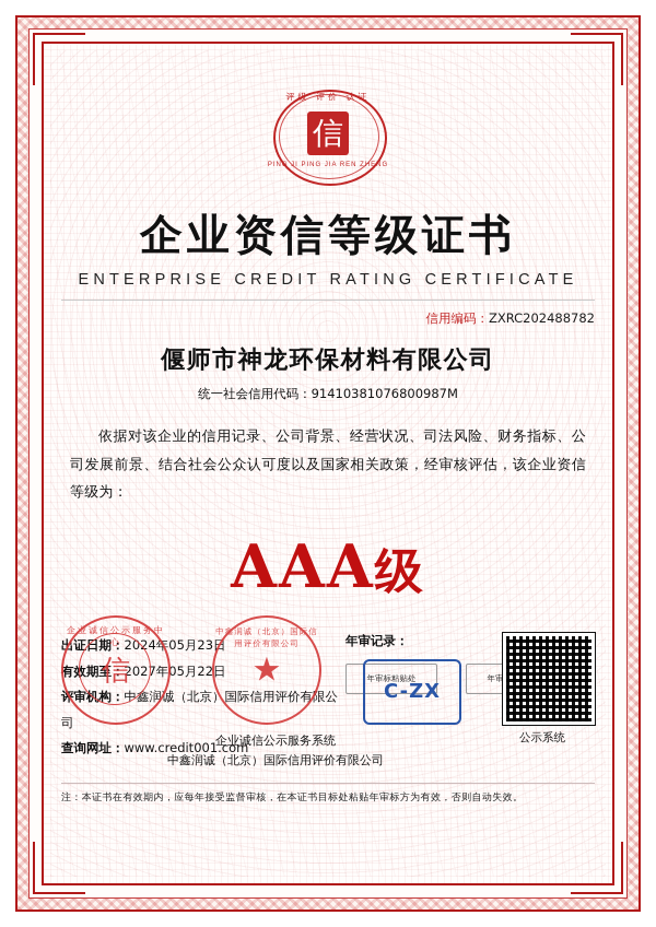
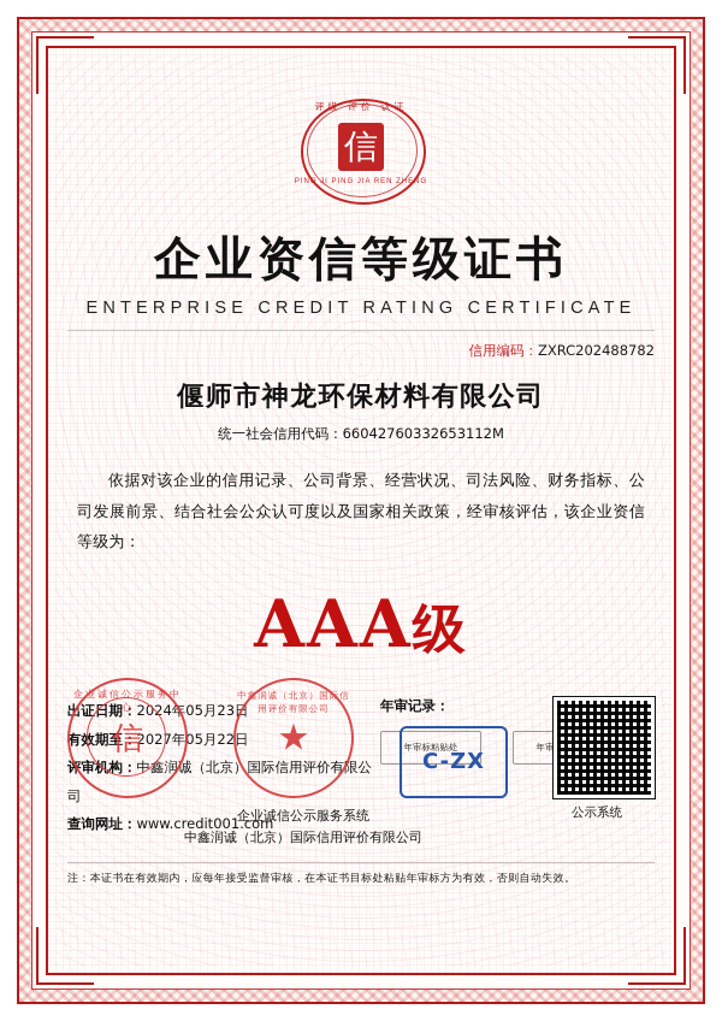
  评级 评价 认证
  信
  企业资信等级证书
  ENTERPRISE CREDIT RATING CERTIFICATE
  信用编码：ZXRC202488782
  偃师市神龙环保材料有限公司
- 统一社会信用代码：91410381076800987M
+ 统一社会信用代码：66042760332653112M
  依据对该企业的信用记录、公司背景、经营状况、司法风险、财务指标、公司发展前景、结合社会公众认可度以及国家相关政策，经审核评估，该企业资信等级为：
  AAA级
  出证日期：2024年05月23日
  有效期至：2027年05月22日
  评审机构：中鑫润诚（北京）国际信用评价有限公司
  查询网址：www.credit001.com
  年审记录：
  年审标粘贴处
  企业诚信公示服务中心
  信
  中鑫润诚（北京）国际信用评价有限公司
  ★
  C-ZX
  企业诚信公示服务系统
  中鑫润诚（北京）国际信用评价有限公司
  公示系统
  注：本证书在有效期内，应每年接受监督审核，在本证书目标处粘贴年审标方为有效，否则自动失效。
